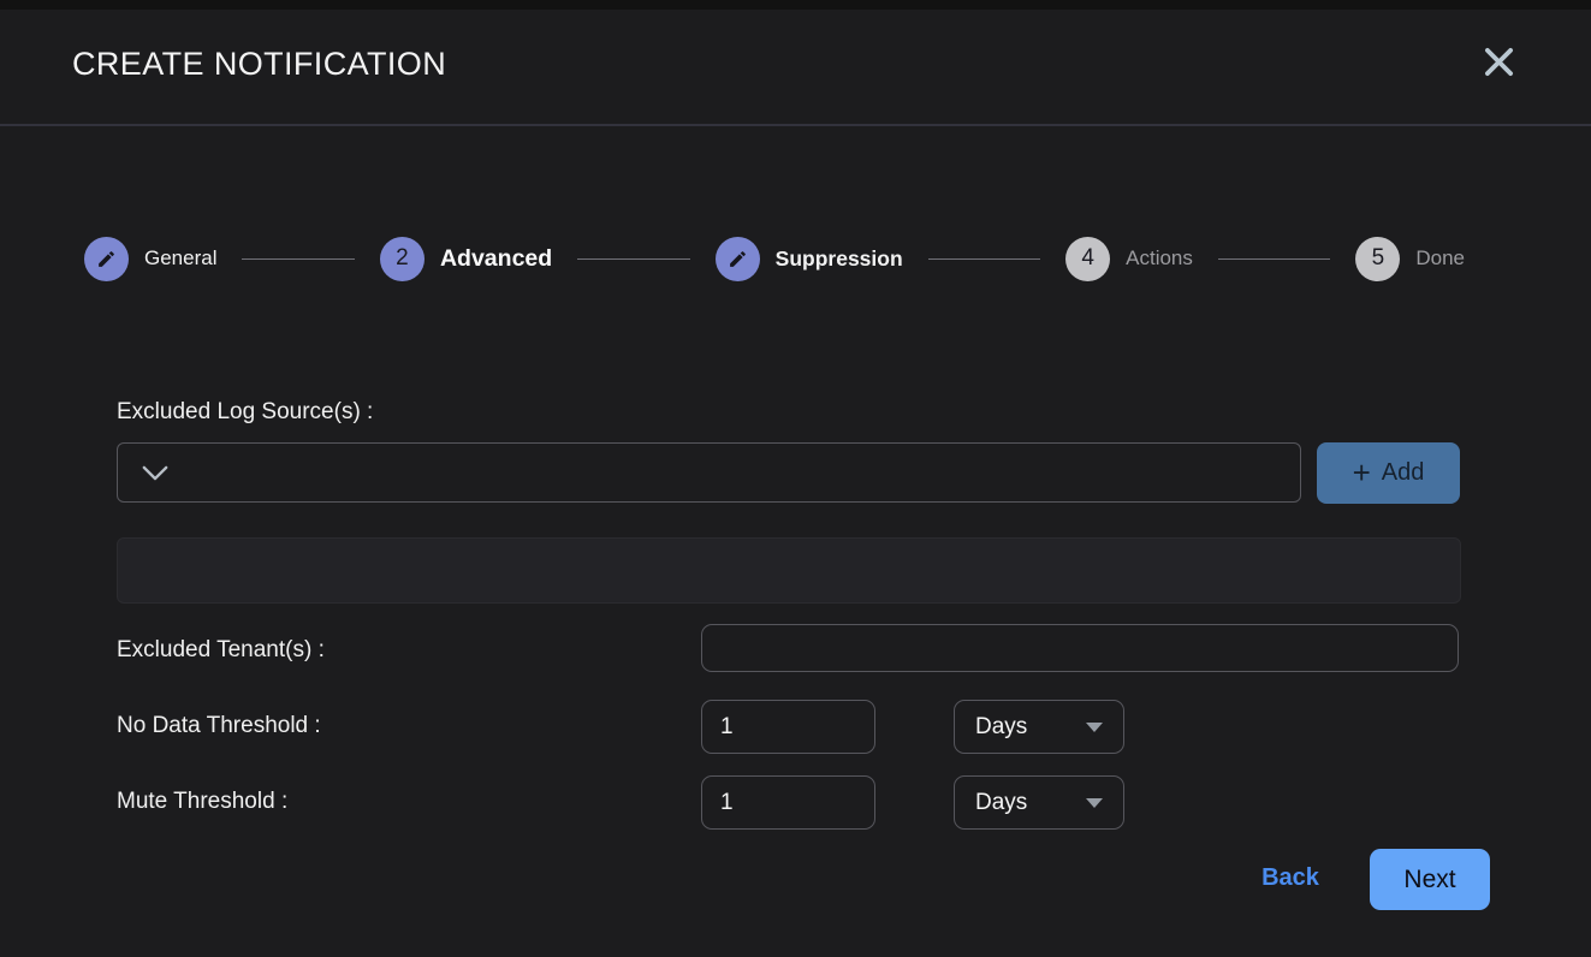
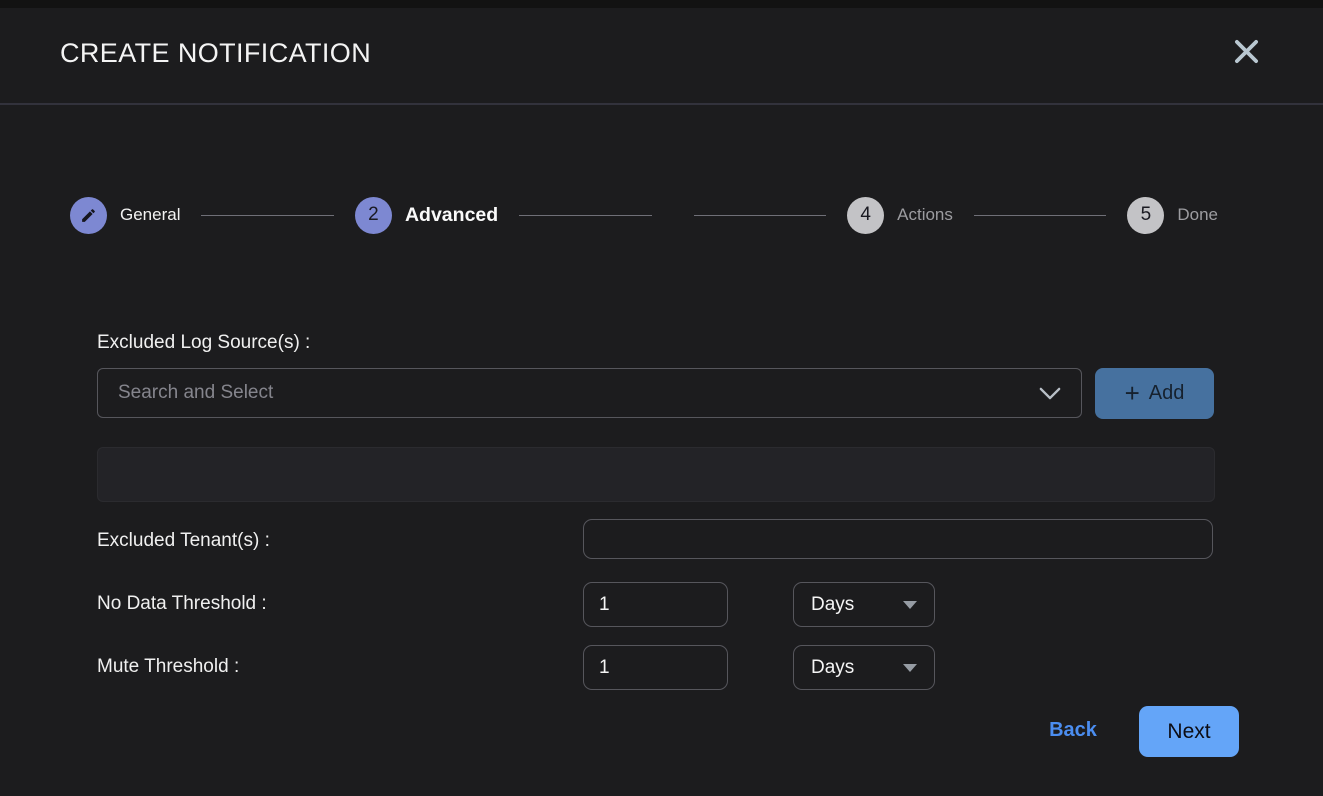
  CREATE NOTIFICATION
  General
  2
  Advanced
- Suppression
  4
  Actions
  5
  Done
  Excluded Log Source(s) :
+ Search and Select
  +
  Add
  Excluded Tenant(s) :
  No Data Threshold :
  1
  Days
  Mute Threshold :
  1
  Days
  Back
  Next
